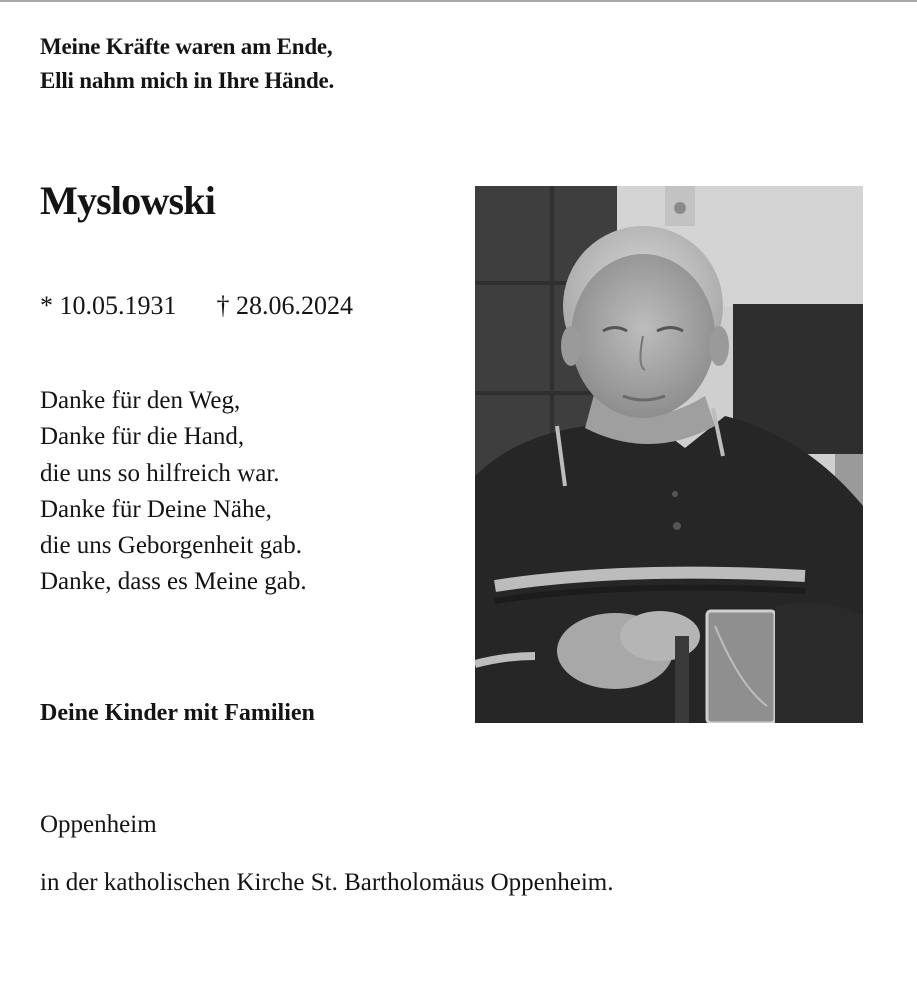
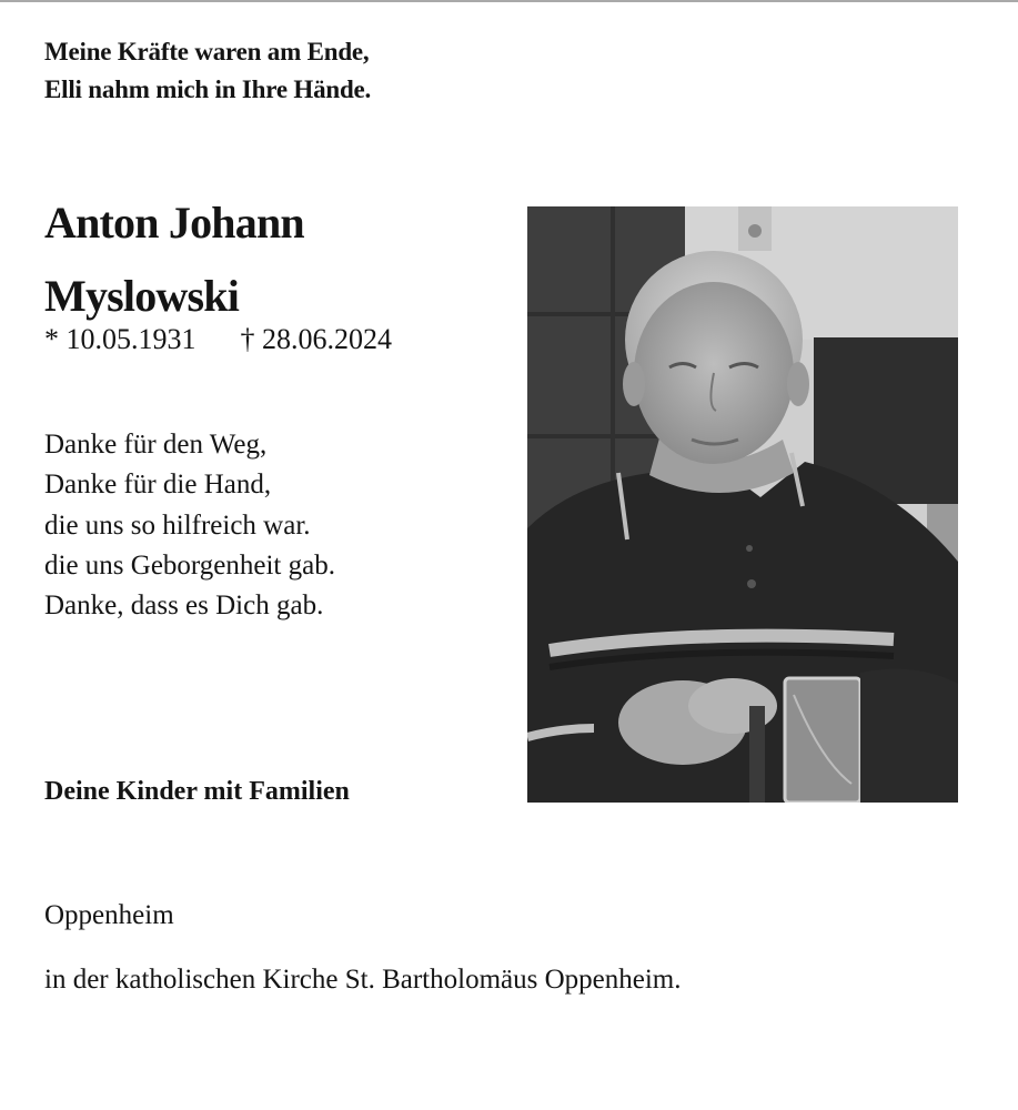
  Meine Kräfte waren am Ende,
  Elli nahm mich in Ihre Hände.
+ Anton Johann
  Myslowski
  * 10.05.1931 † 28.06.2024
  Danke für den Weg,
  Danke für die Hand,
  die uns so hilfreich war.
- Danke für Deine Nähe,
  die uns Geborgenheit gab.
- Danke, dass es Meine gab.
+ Danke, dass es Dich gab.
  Deine Kinder mit Familien
  Oppenheim
  in der katholischen Kirche St. Bartholomäus Oppenheim.
